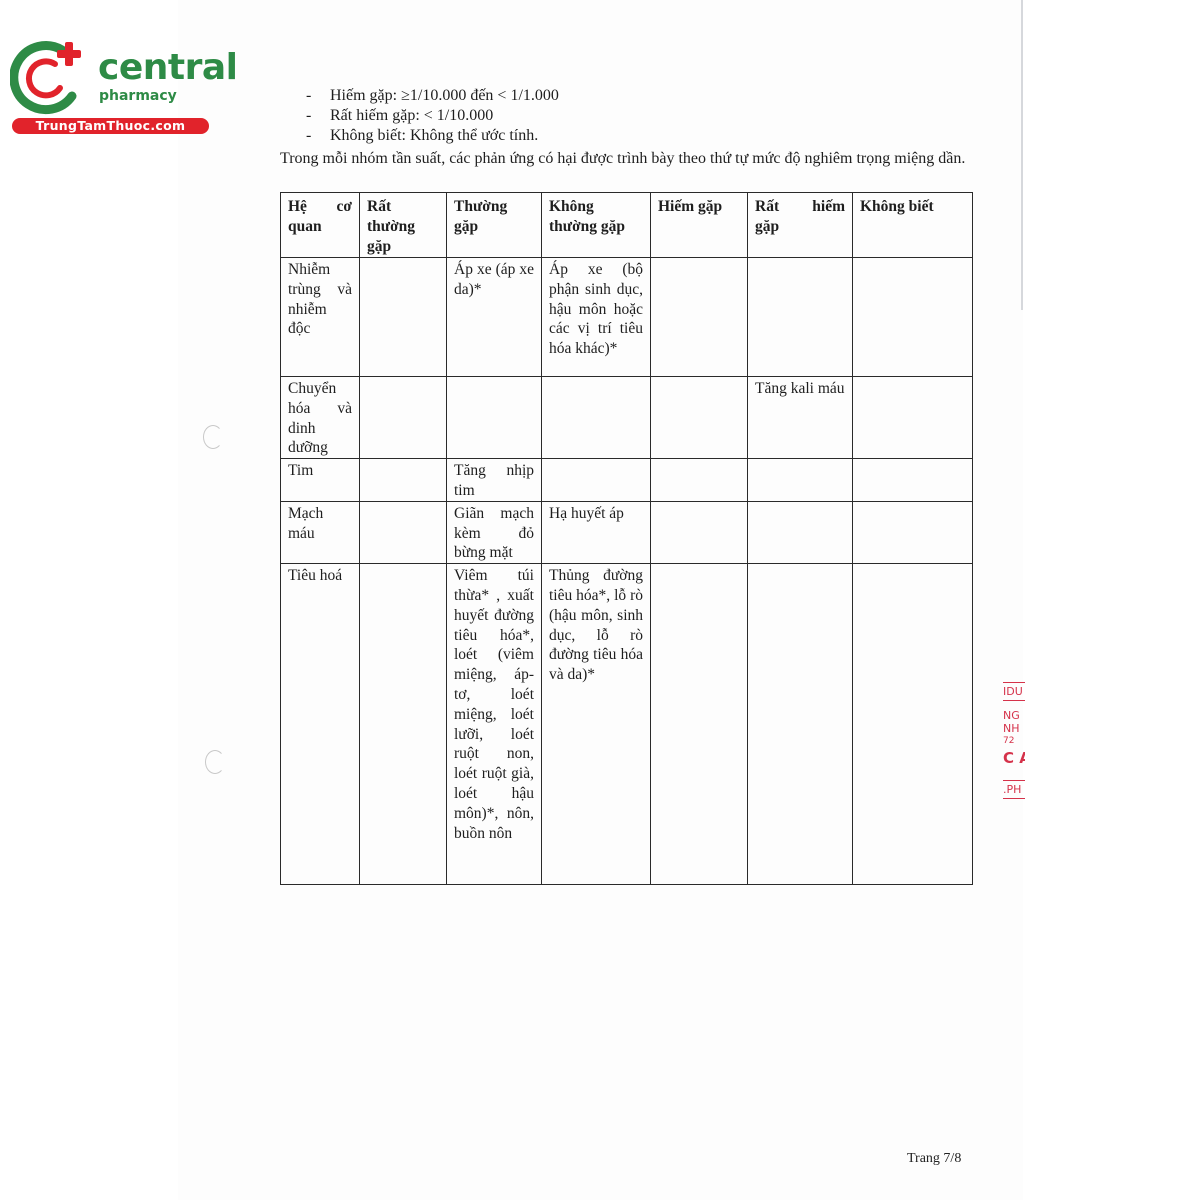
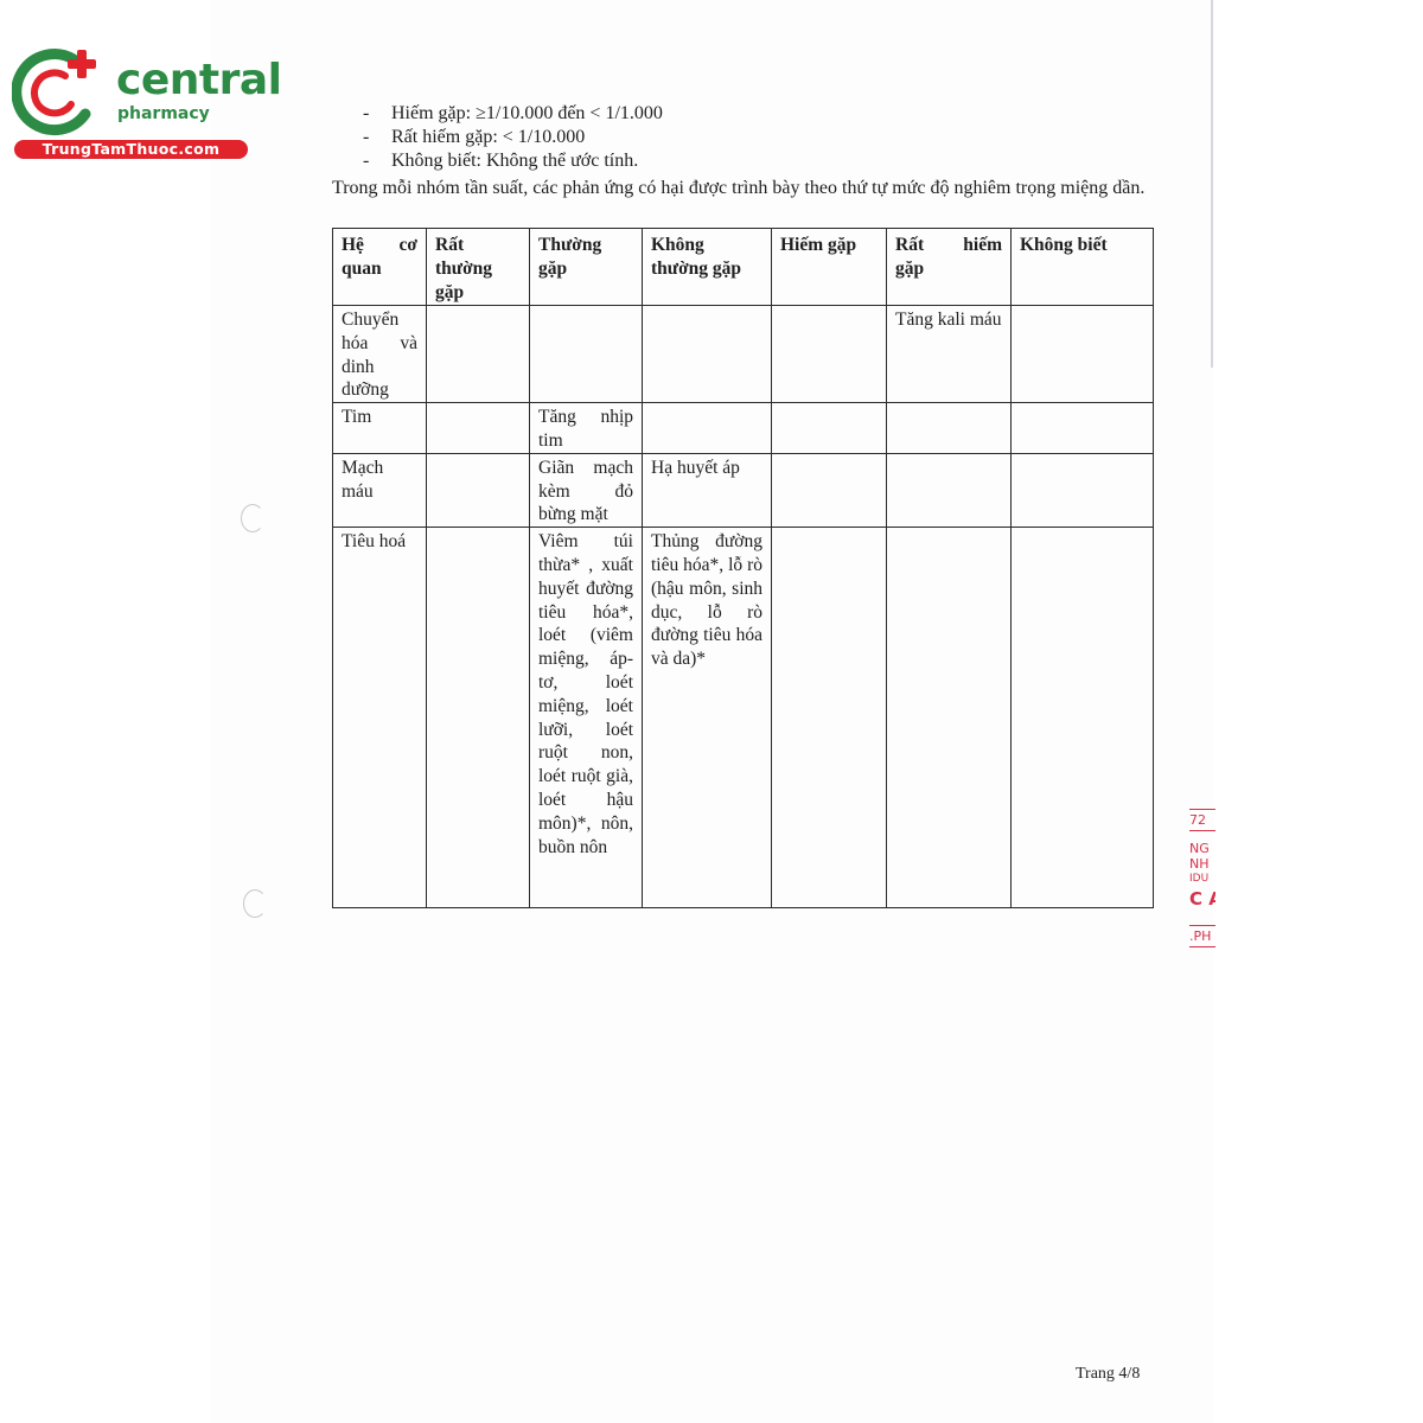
  central
  pharmacy
  TrungTamThuoc.com
  -
  Hiếm gặp: ≥1/10.000 đến < 1/1.000
  -
  Rất hiếm gặp: < 1/10.000
  -
  Không biết: Không thể ước tính.
  Trong mỗi nhóm tần suất, các phản ứng có hại được trình bày theo thứ tự mức độ nghiêm trọng miệng dần.
  Hệ cơ quan	Rất thường gặp	Thường gặp	Không thường gặp	Hiếm gặp	Rất hiếm gặp	Không biết
- Nhiễm trùng và nhiễm độc		Áp xe (áp xe da)*	Áp xe (bộ phận sinh dục, hậu môn hoặc các vị trí tiêu hóa khác)*
  Chuyển hóa và dinh dưỡng					Tăng kali máu
  Tim		Tăng nhịp tim
  Mạch máu		Giãn mạch kèm đỏ bừng mặt	Hạ huyết áp
  Tiêu hoá		Viêm túi thừa* , xuất huyết đường tiêu hóa*, loét (viêm miệng, áp-tơ, loét miệng, loét lưỡi, loét ruột non, loét ruột già, loét hậu môn)*, nôn, buồn nôn	Thủng đường tiêu hóa*, lỗ rò (hậu môn, sinh dục, lỗ rò đường tiêu hóa và da)*
- IDU
+ 72
  NG
  NH
- 72
+ IDU
  .PH
- Trang 7/8
+ Trang 4/8
